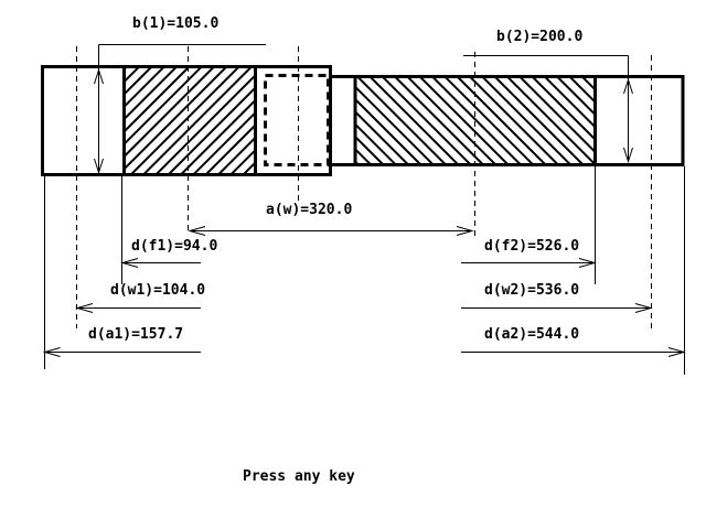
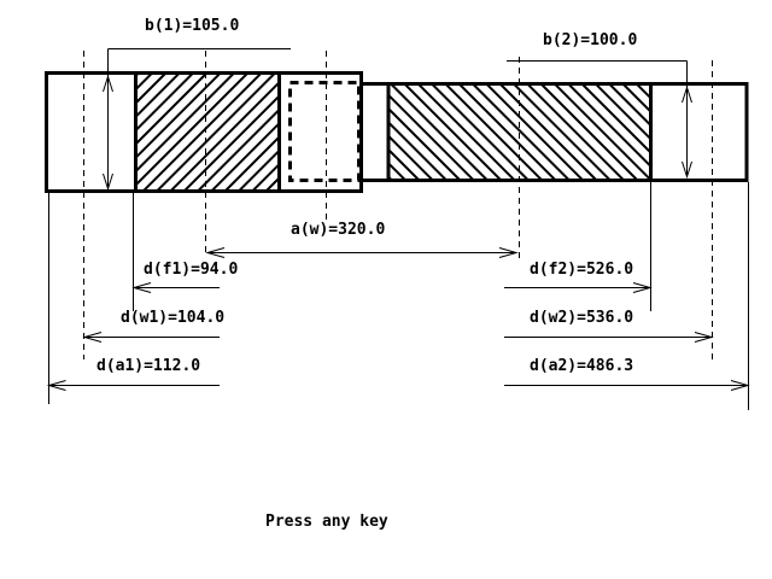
  b(1)=105.0
- b(2)=200.0
+ b(2)=100.0
  a(w)=320.0
  d(f1)=94.0
  d(w1)=104.0
- d(a1)=157.7
+ d(a1)=112.0
  d(f2)=526.0
  d(w2)=536.0
- d(a2)=544.0
+ d(a2)=486.3
  Press any key
